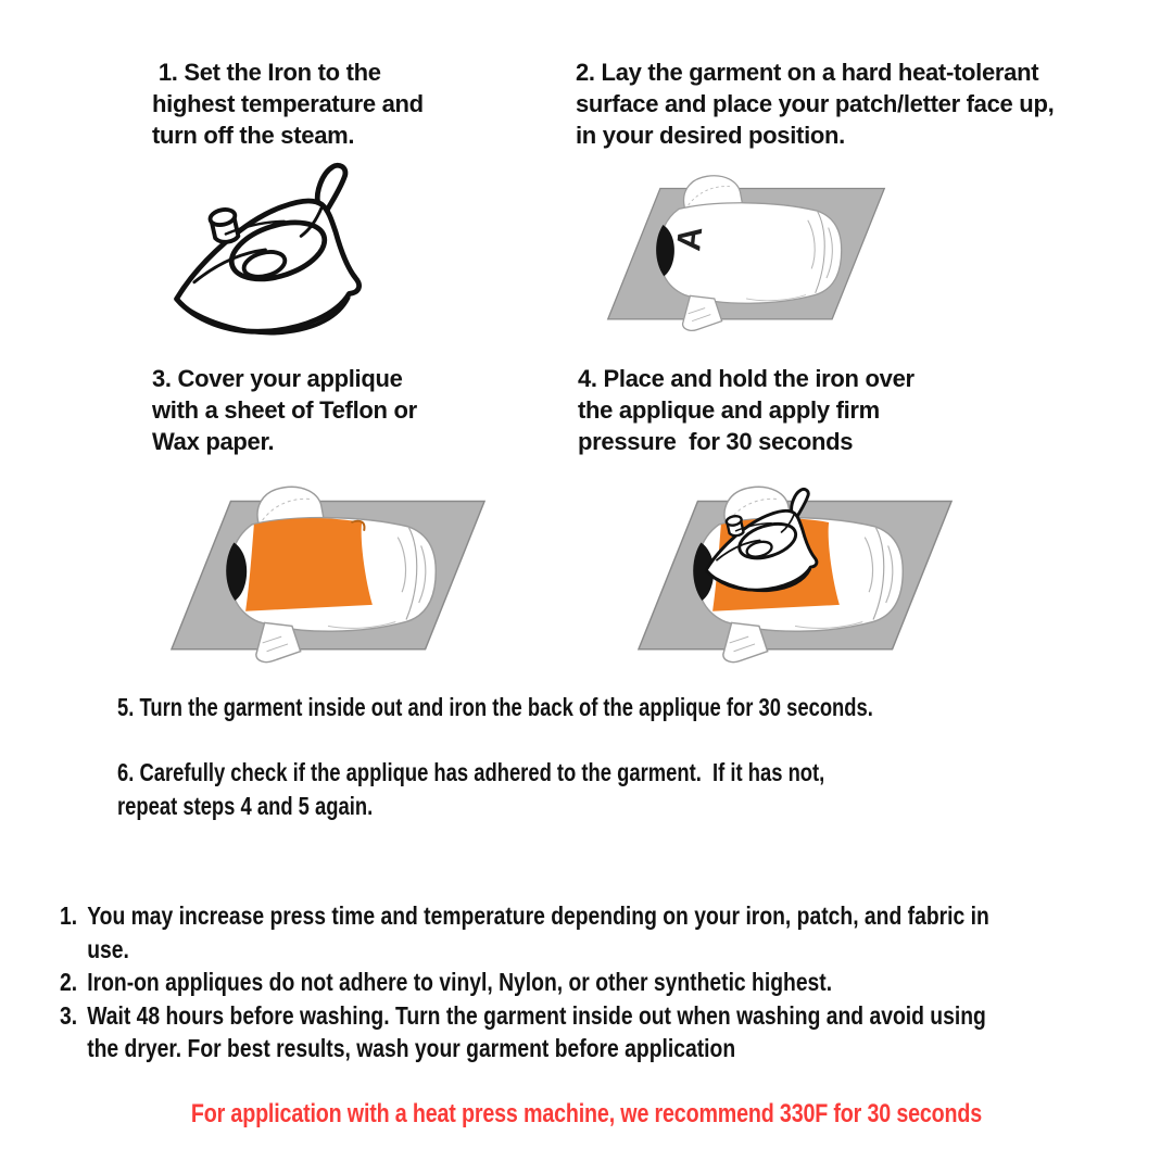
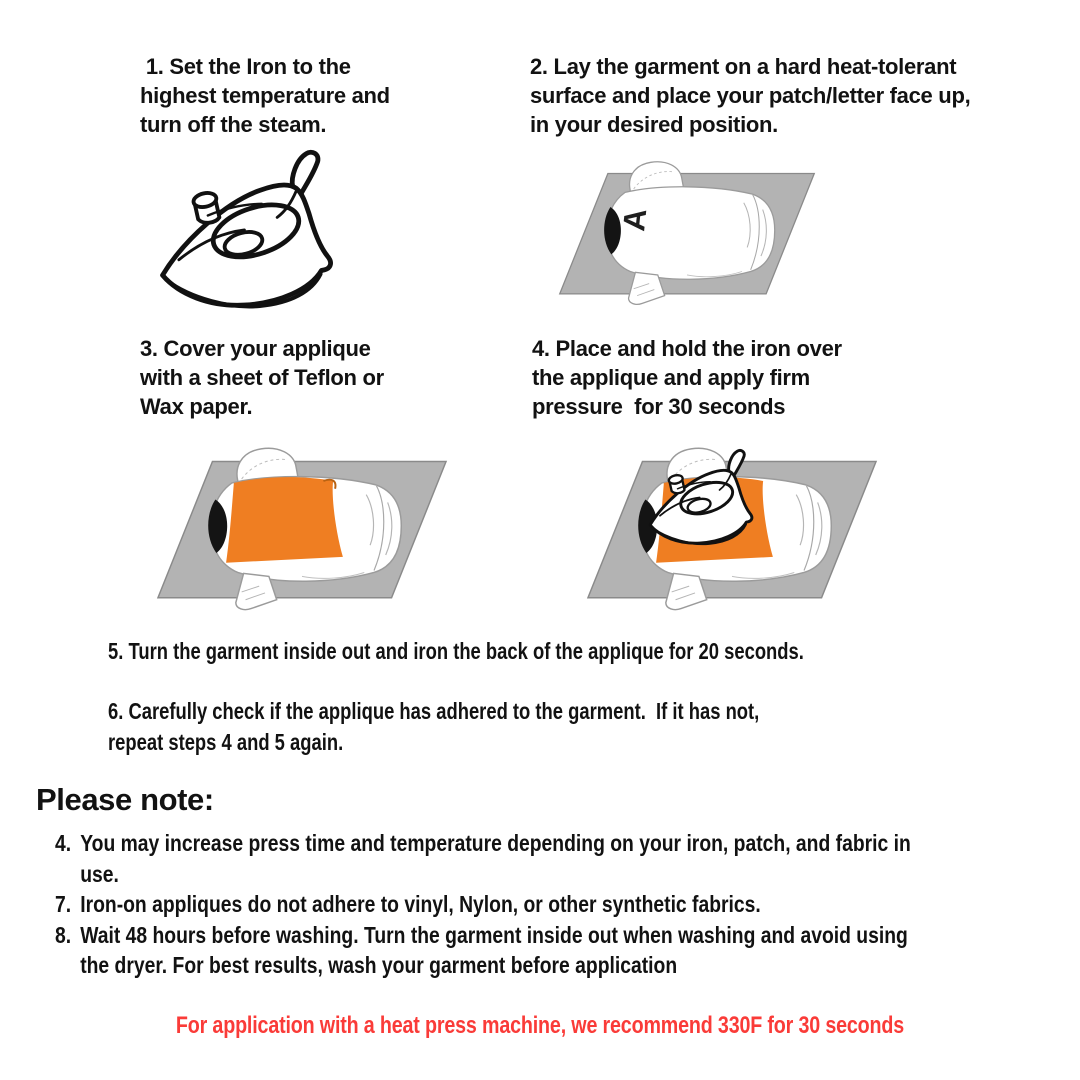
  1. Set the Iron to the
  highest temperature and
  turn off the steam.
  2. Lay the garment on a hard heat-tolerant
  surface and place your patch/letter face up,
  in your desired position.
  3. Cover your applique
  with a sheet of Teflon or
  Wax paper.
  4. Place and hold the iron over
  the applique and apply firm
  pressure for 30 seconds
- 5. Turn the garment inside out and iron the back of the applique for 30 seconds.
+ 5. Turn the garment inside out and iron the back of the applique for 20 seconds.
  6. Carefully check if the applique has adhered to the garment. If it has not,
  repeat steps 4 and 5 again.
+ Please note:
- 1.
+ 4.
  You may increase press time and temperature depending on your iron, patch, and fabric in
  use.
- 2.
+ 7.
- Iron-on appliques do not adhere to vinyl, Nylon, or other synthetic highest.
+ Iron-on appliques do not adhere to vinyl, Nylon, or other synthetic fabrics.
- 3.
+ 8.
  Wait 48 hours before washing. Turn the garment inside out when washing and avoid using
  the dryer. For best results, wash your garment before application
  For application with a heat press machine, we recommend 330F for 30 seconds
